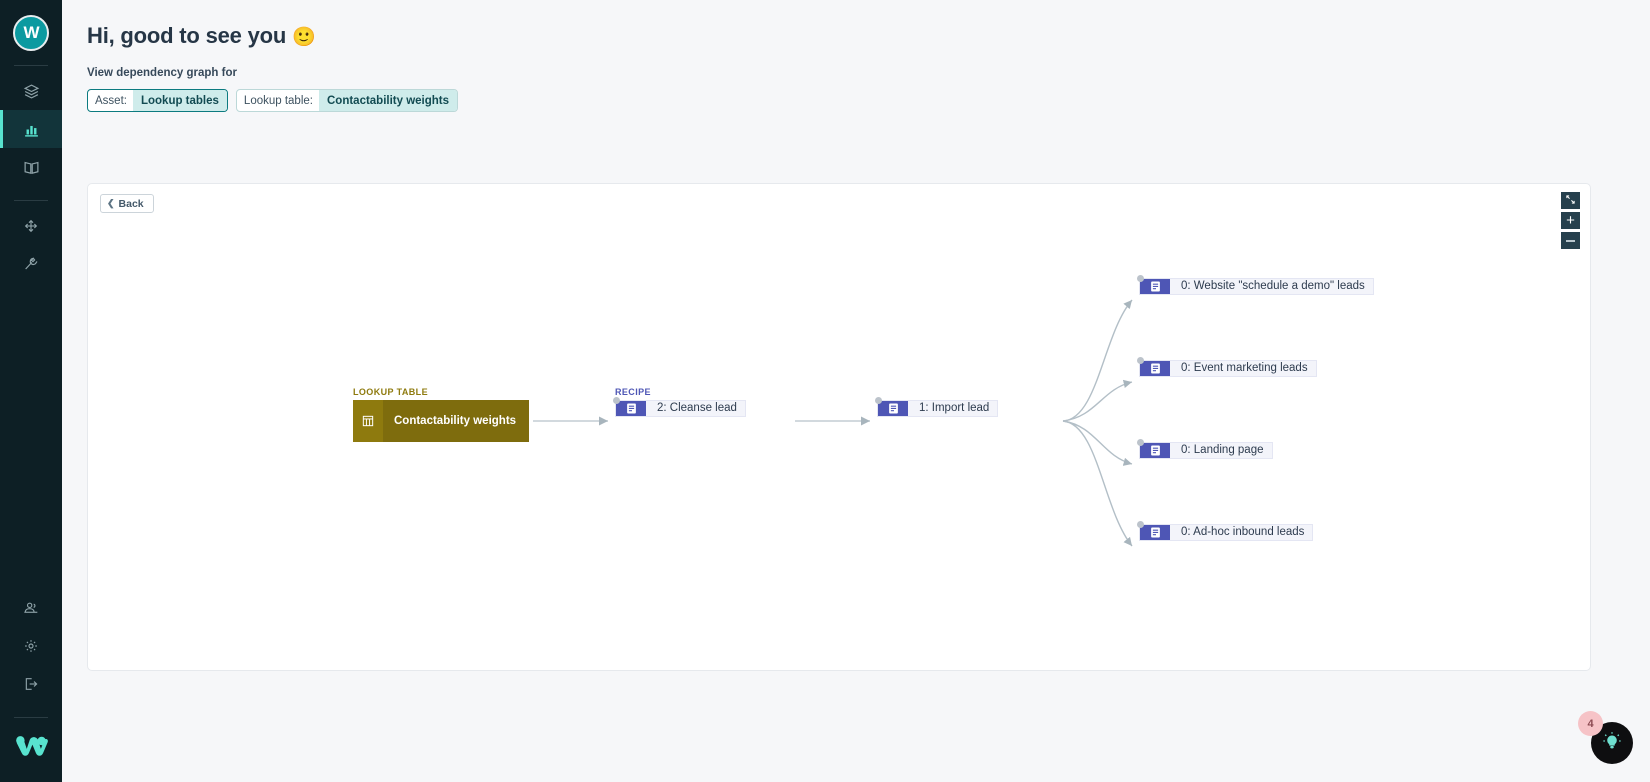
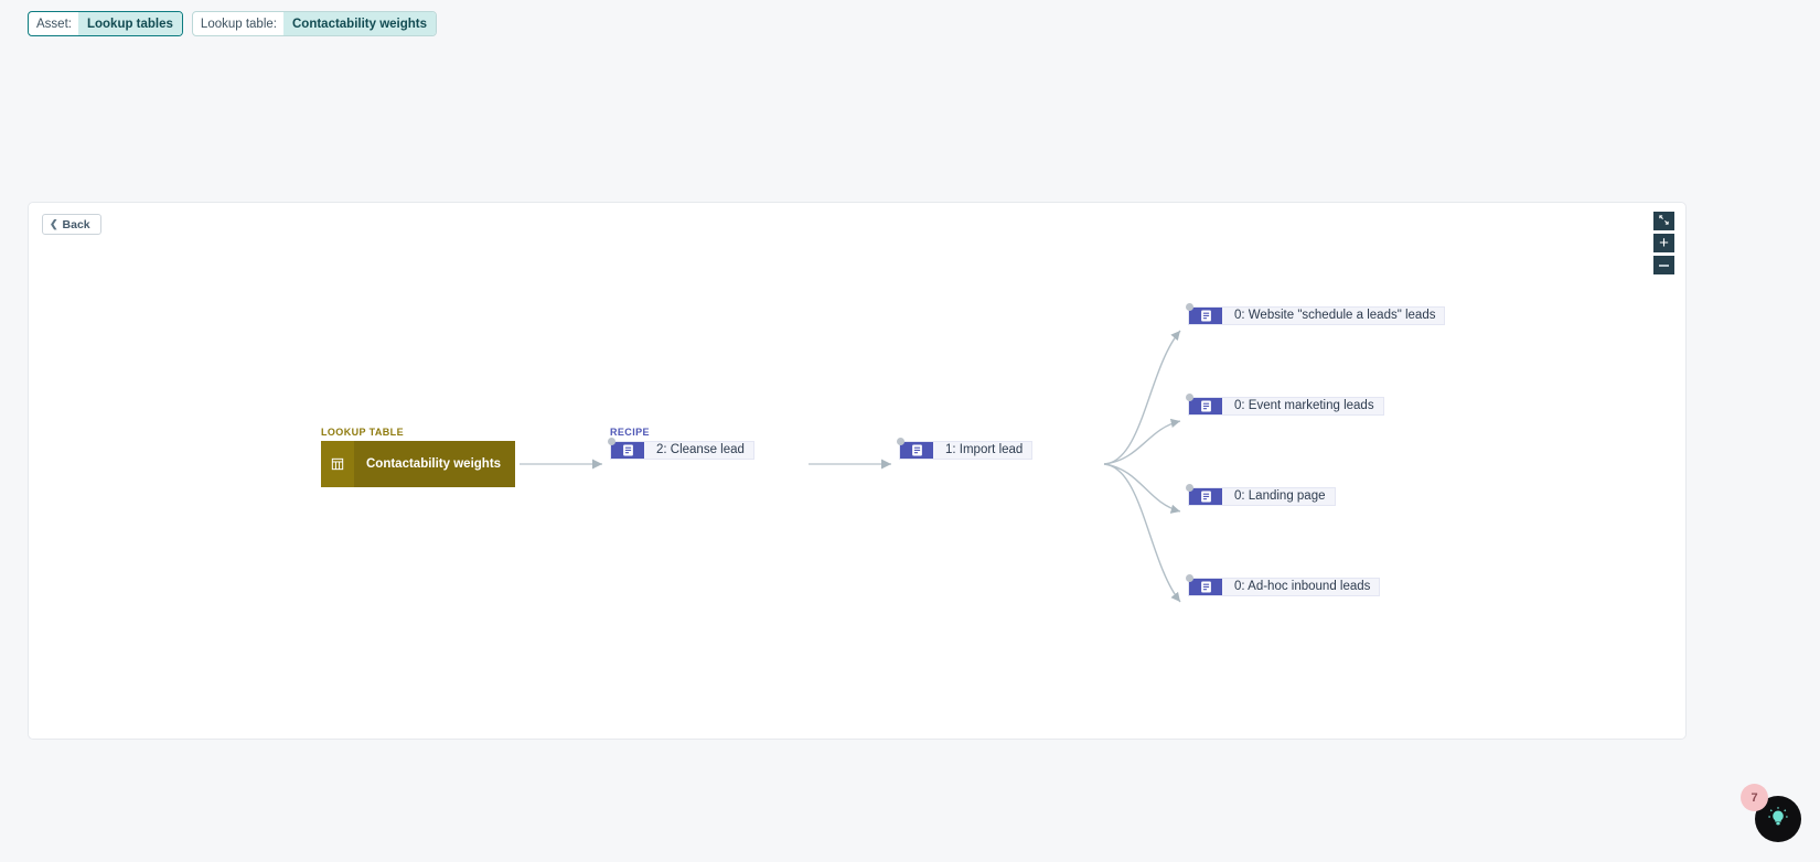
- W
- Hi, good to see you 🙂
- View dependency graph for
  Asset:
  Lookup tables
  Lookup table:
  Contactability weights
  ❮
  Back
  +
  LOOKUP TABLE
  RECIPE
  Contactability weights
  2: Cleanse lead
  1: Import lead
- 0: Website "schedule a demo" leads
+ 0: Website "schedule a leads" leads
  0: Event marketing leads
  0: Landing page
  0: Ad-hoc inbound leads
- 4
+ 7
